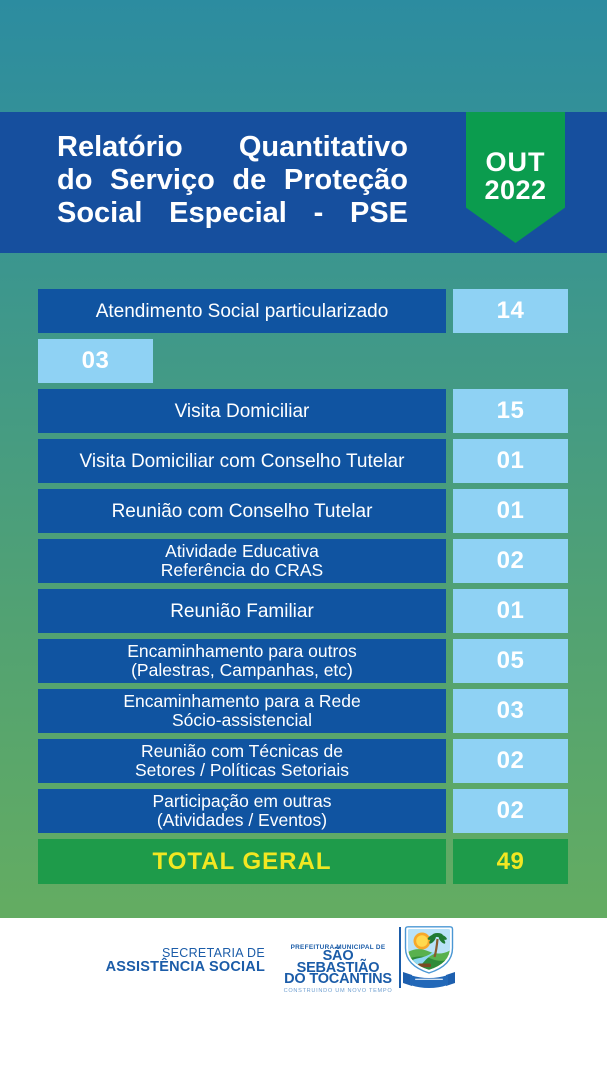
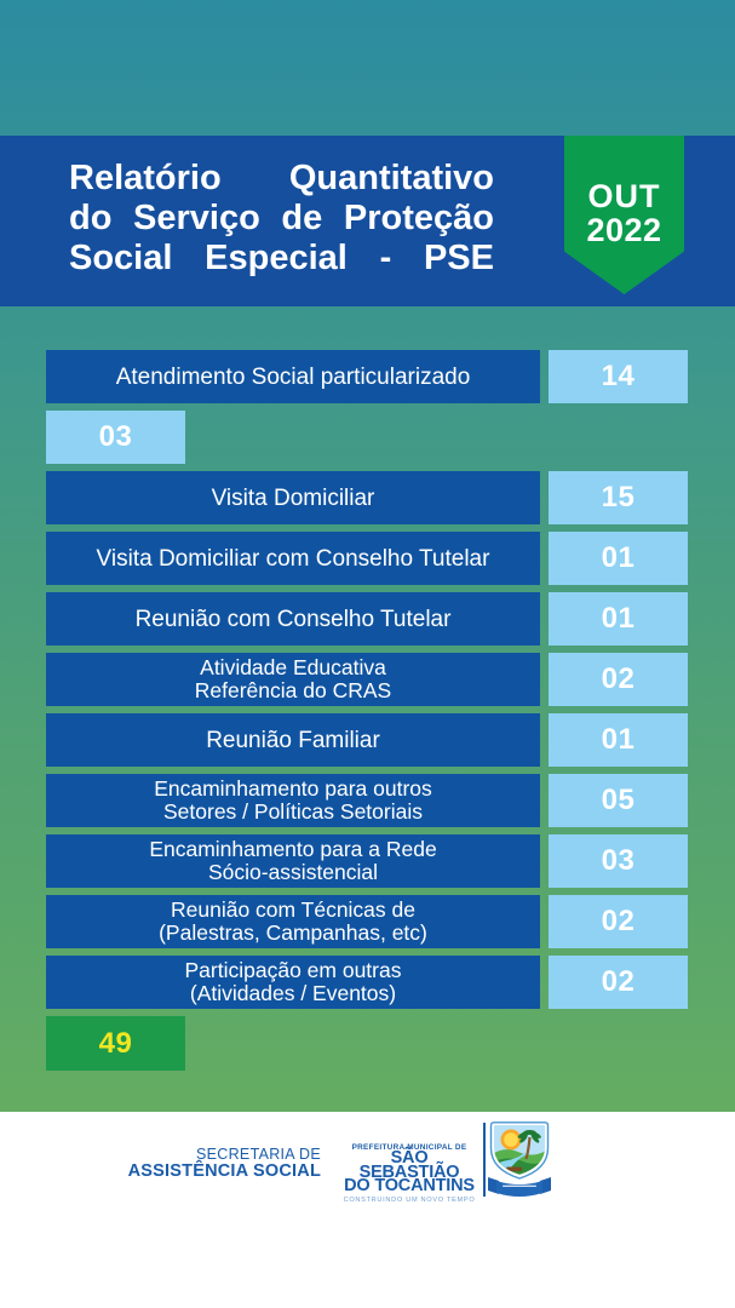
  Relatório
  Quantitativo
  do
  Serviço
  de
  Proteção
  Social
  Especial
  -
  PSE
  OUT
  2022
  Atendimento Social particularizado
  14
  03
  Visita Domiciliar
  15
  Visita Domiciliar com Conselho Tutelar
  01
  Reunião com Conselho Tutelar
  01
  Atividade Educativa
  Referência do CRAS
  02
  Reunião Familiar
  01
  Encaminhamento para outros
- (Palestras, Campanhas, etc)
+ Setores / Políticas Setoriais
  05
  Encaminhamento para a Rede
  Sócio-assistencial
  03
  Reunião com Técnicas de
- Setores / Políticas Setoriais
+ (Palestras, Campanhas, etc)
  02
  Participação em outras
  (Atividades / Eventos)
  02
- TOTAL GERAL
  49
  SECRETARIA DE
  ASSISTÊNCIA SOCIAL
  SÃO SEBASTIÃO
  DO TOCANTINS
